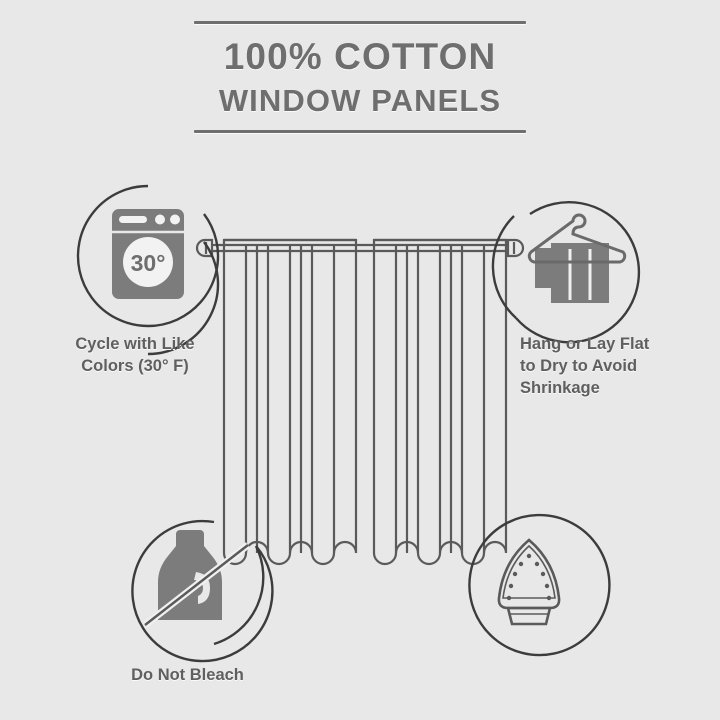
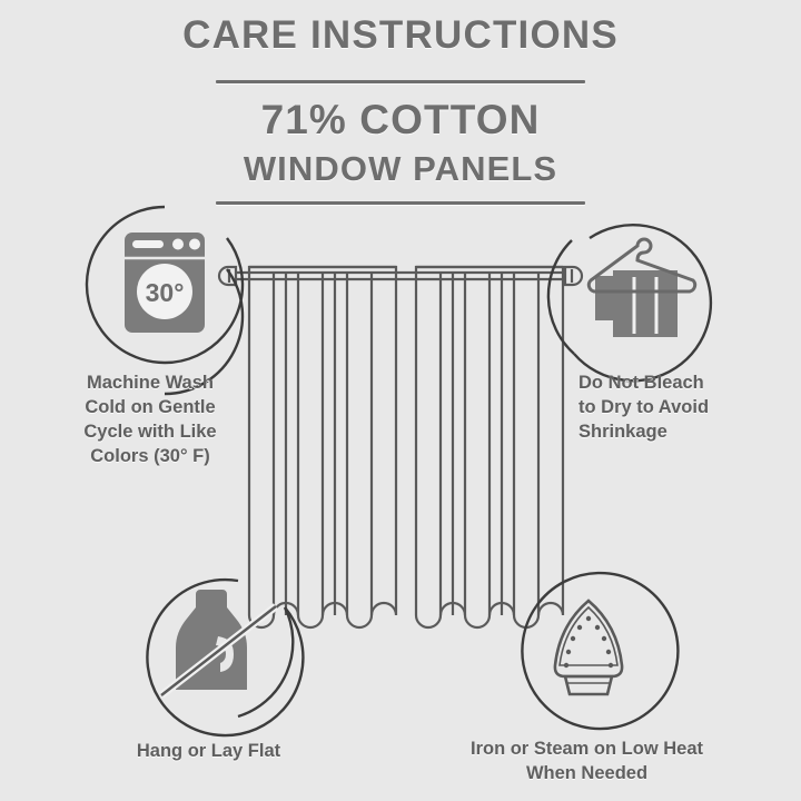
+ CARE INSTRUCTIONS
- 100% COTTON
+ 71% COTTON
  WINDOW PANELS
  30°
+ Machine Wash
+ Cold on Gentle
  Cycle with Like
  Colors (30° F)
- Hang or Lay Flat
+ Do Not Bleach
  to Dry to Avoid
  Shrinkage
- Do Not Bleach
+ Hang or Lay Flat
+ Iron or Steam on Low Heat
+ When Needed
